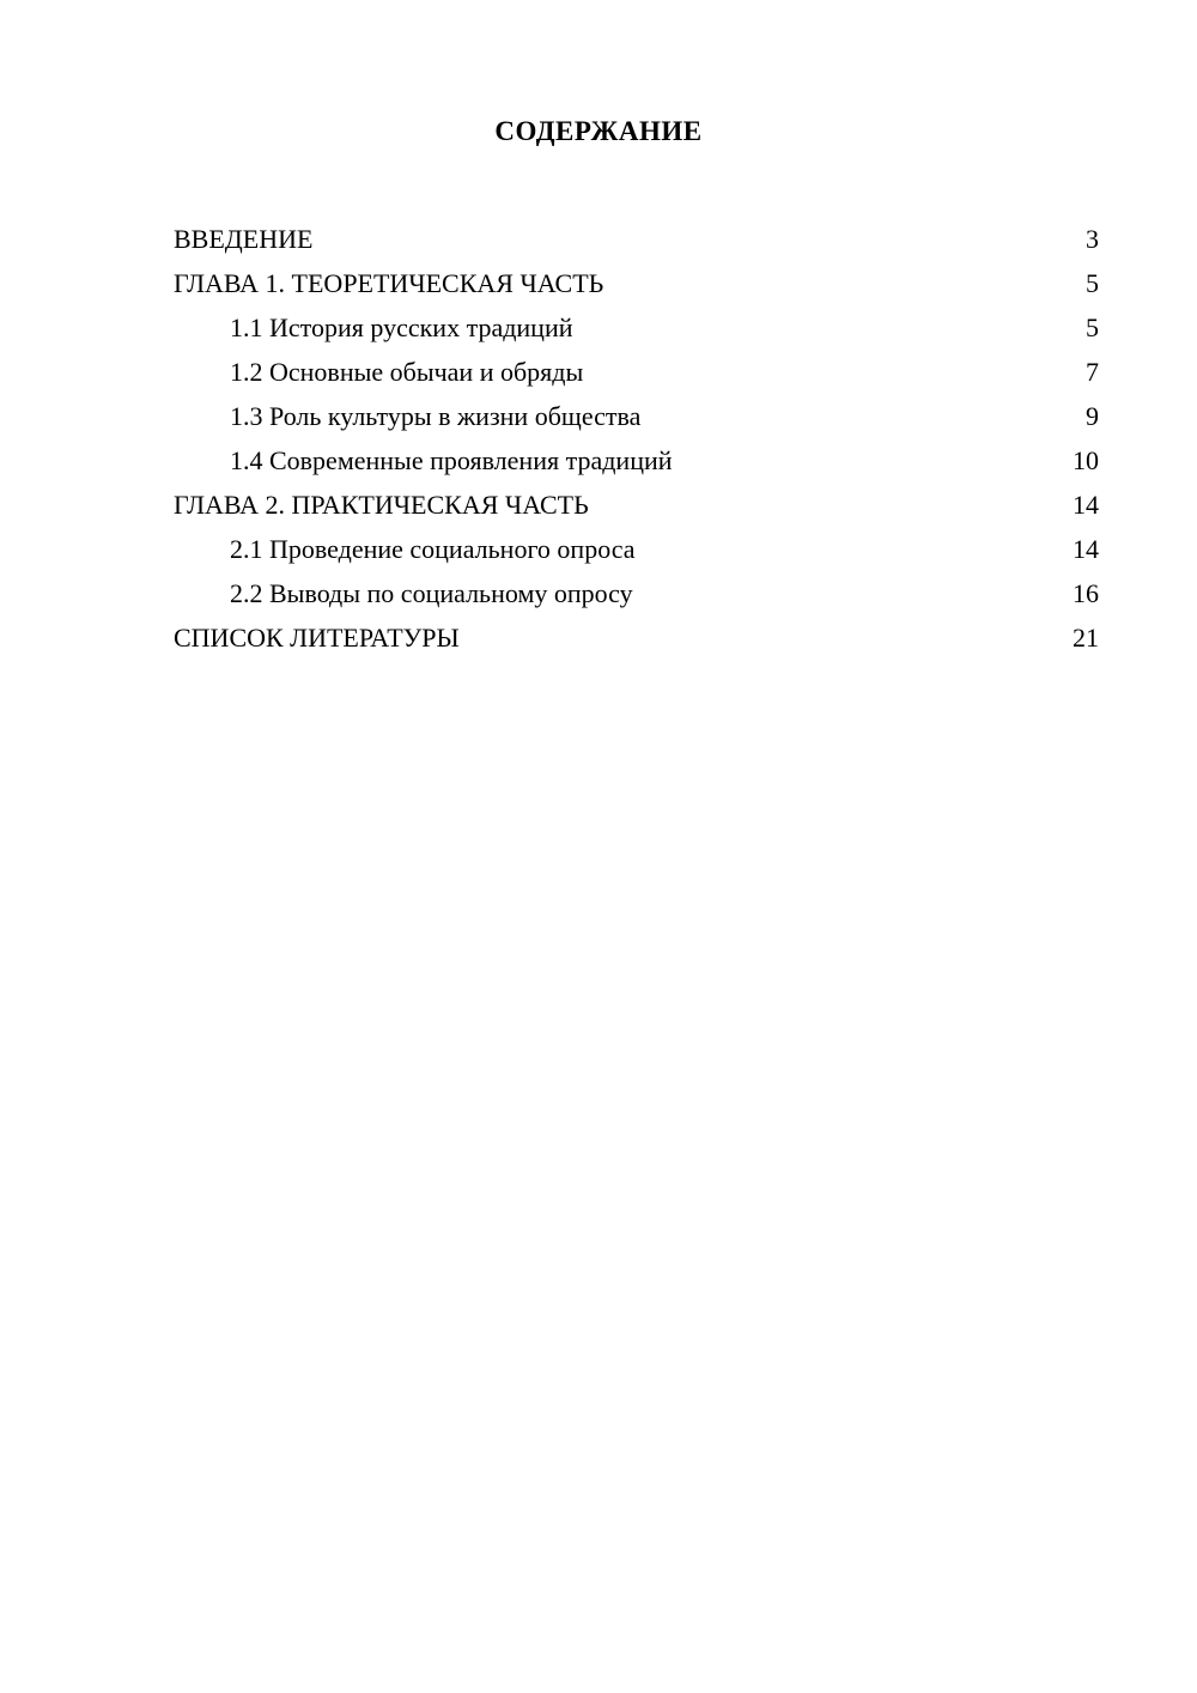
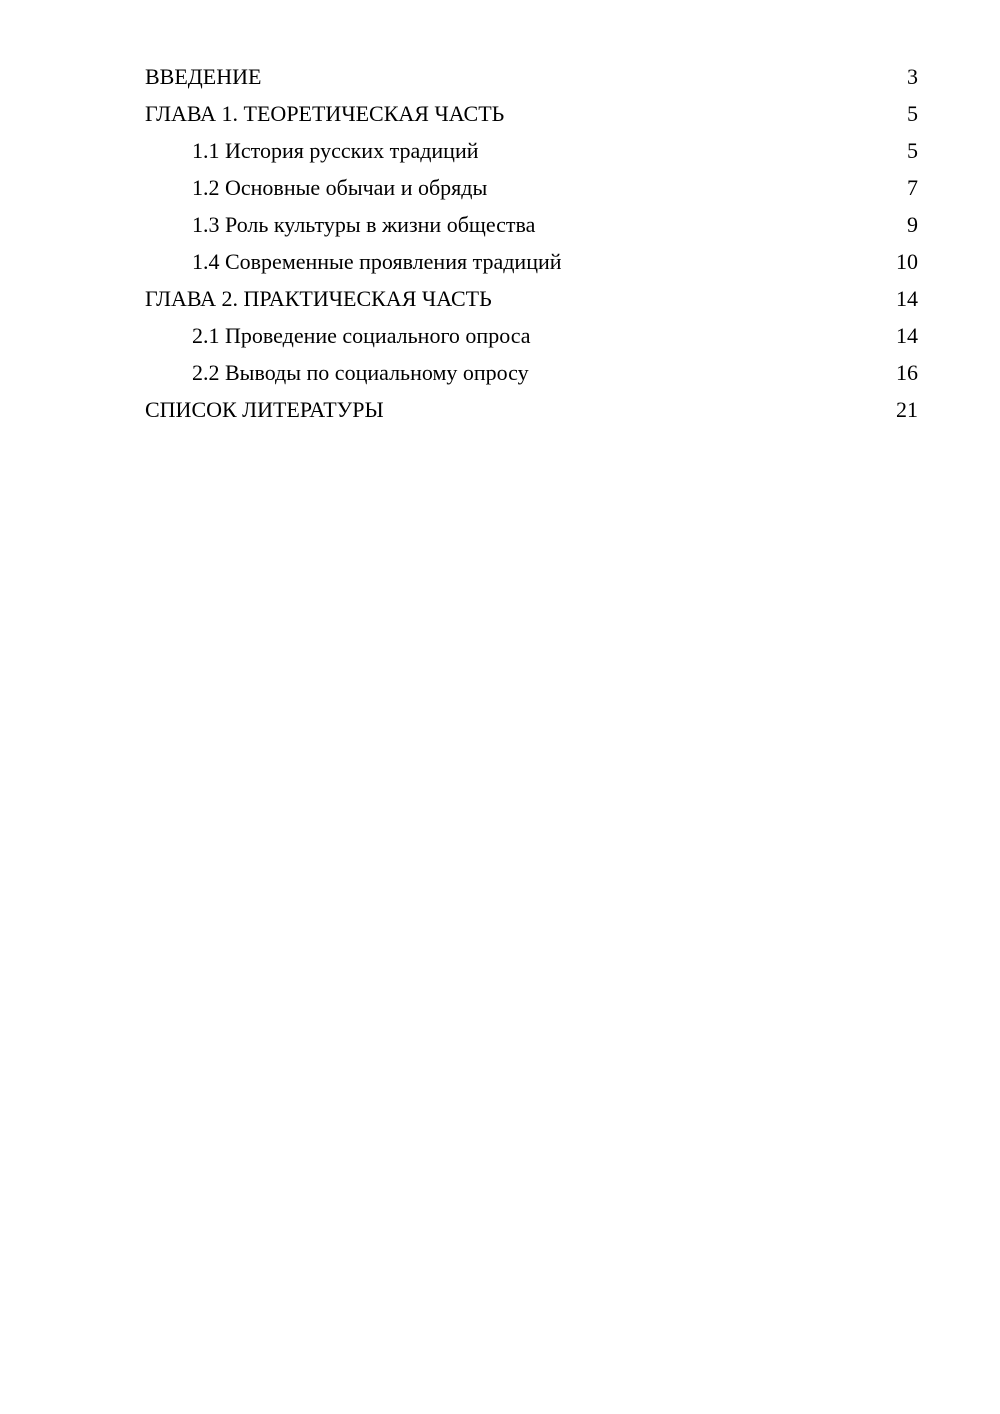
- СОДЕРЖАНИЕ
  ВВЕДЕНИЕ
  3
  ГЛАВА 1. ТЕОРЕТИЧЕСКАЯ ЧАСТЬ
  5
  1.1 История русских традиций
  5
  1.2 Основные обычаи и обряды
  7
  1.3 Роль культуры в жизни общества
  9
  1.4 Современные проявления традиций
  10
  ГЛАВА 2. ПРАКТИЧЕСКАЯ ЧАСТЬ
  14
  2.1 Проведение социального опроса
  14
  2.2 Выводы по социальному опросу
  16
  СПИСОК ЛИТЕРАТУРЫ
  21
